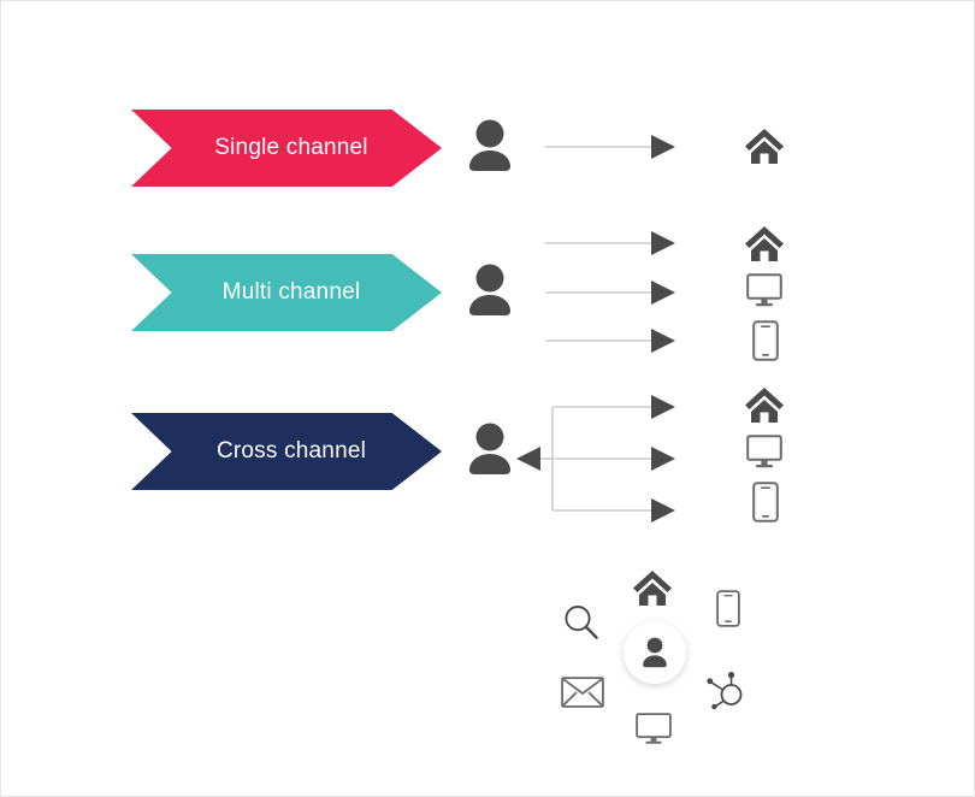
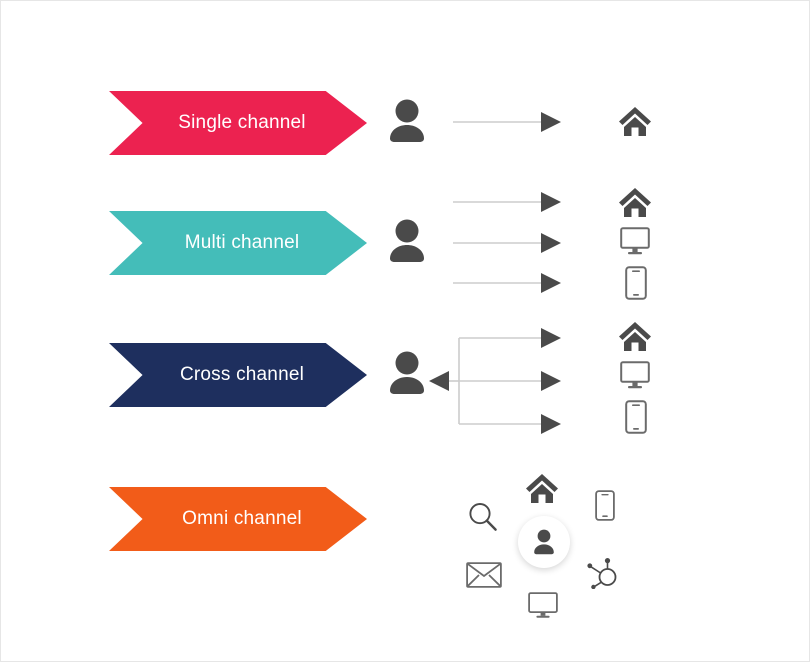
  Single channel
  Multi channel
  Cross channel
+ Omni channel
